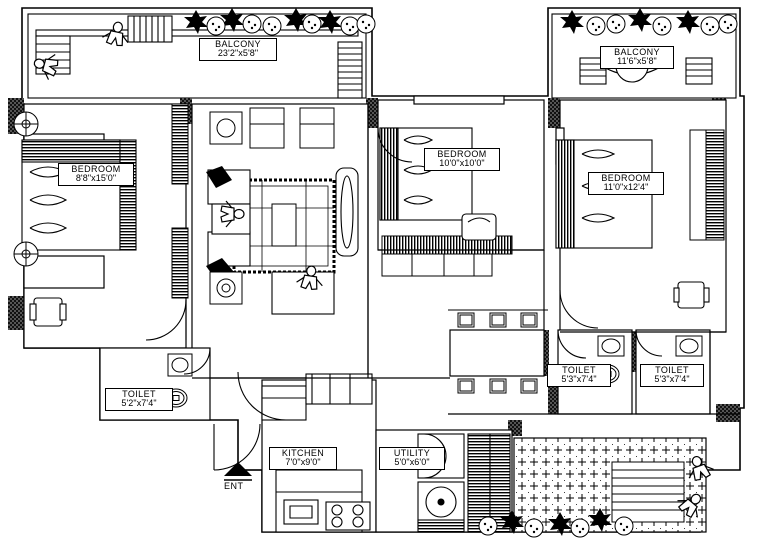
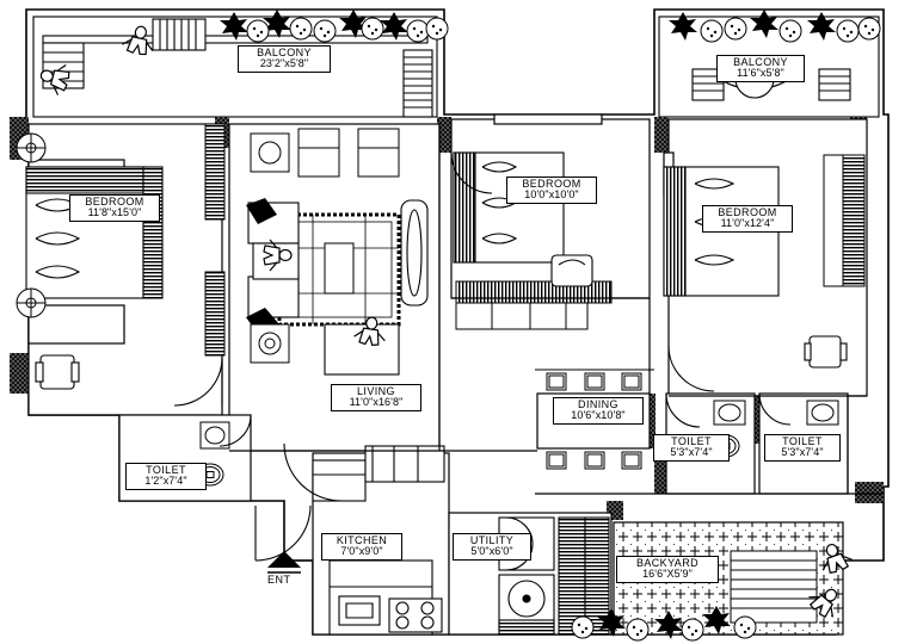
  BALCONY
  23'2"x5'8"
  BALCONY
  11'6"x5'8"
  BEDROOM
- 8'8"x15'0"
+ 11'8"x15'0"
  BEDROOM
  10'0"x10'0"
  BEDROOM
  11'0"x12'4"
+ LIVING
+ 11'0"x16'8"
+ DINING
+ 10'6"x10'8"
  TOILET
- 5'2"x7'4"
+ 1'2"x7'4"
  TOILET
  5'3"x7'4"
  TOILET
  5'3"x7'4"
  KITCHEN
  7'0"x9'0"
  UTILITY
  5'0"x6'0"
+ BACKYARD
+ 16'6"X5'9"
  ENT
